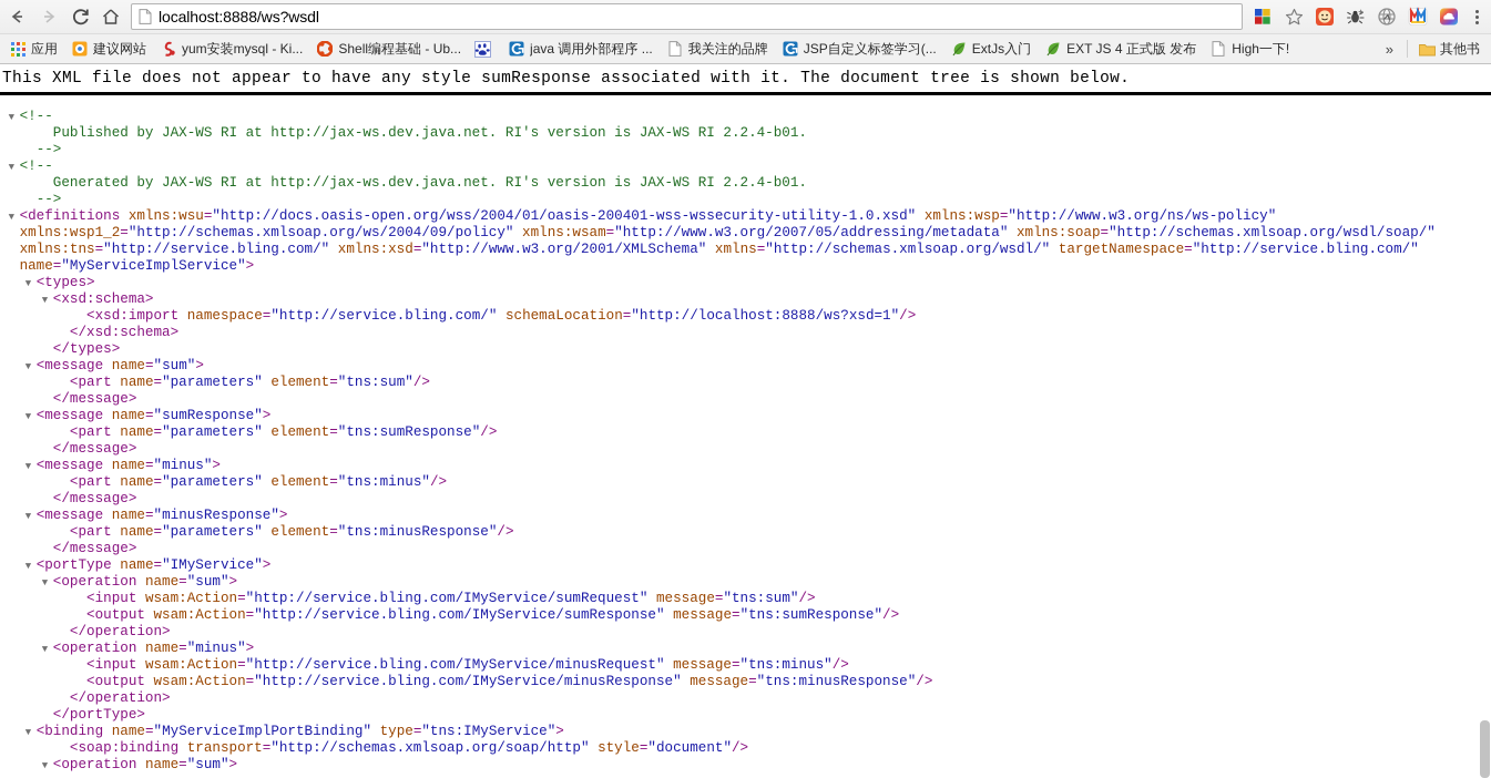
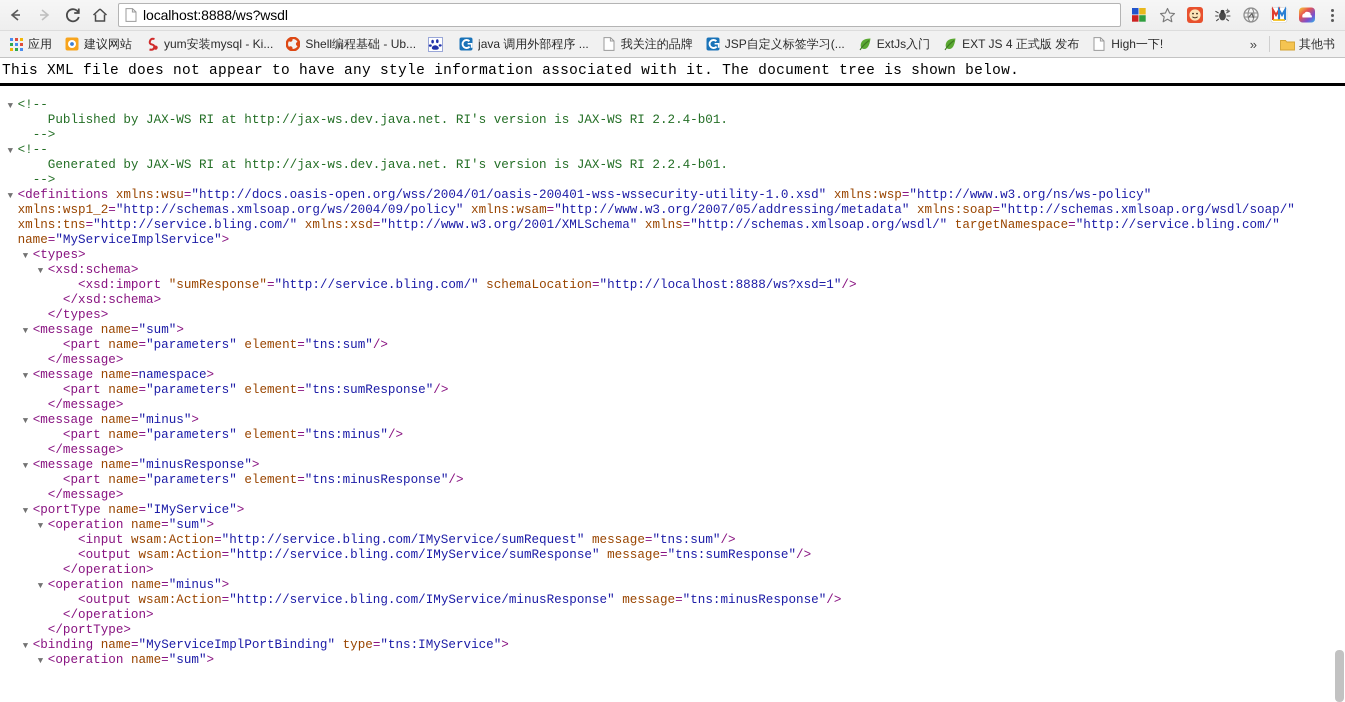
  localhost:8888/ws?wsdl
  应用
  建议网站
  yum安装mysql - Ki...
  Shell编程基础 - Ub...
  java 调用外部程序 ...
  我关注的品牌
  JSP自定义标签学习(...
  ExtJs入门
  EXT JS 4 正式版 发布
  High一下!
  »
  其他书
- This XML file does not appear to have any style sumResponse associated with it. The document tree is shown below.
+ This XML file does not appear to have any style information associated with it. The document tree is shown below.
  ▼ <!--
  Published by JAX-WS RI at http://jax-ws.dev.java.net. RI's version is JAX-WS RI 2.2.4-b01.
  -->
  ▼ <!--
  Generated by JAX-WS RI at http://jax-ws.dev.java.net. RI's version is JAX-WS RI 2.2.4-b01.
  -->
  ▼ <definitions xmlns:wsu="http://docs.oasis-open.org/wss/2004/01/oasis-200401-wss-wssecurity-utility-1.0.xsd" xmlns:wsp="http://www.w3.org/ns/ws-policy"
  xmlns:wsp1_2="http://schemas.xmlsoap.org/ws/2004/09/policy" xmlns:wsam="http://www.w3.org/2007/05/addressing/metadata" xmlns:soap="http://schemas.xmlsoap.org/wsdl/soap/"
  xmlns:tns="http://service.bling.com/" xmlns:xsd="http://www.w3.org/2001/XMLSchema" xmlns="http://schemas.xmlsoap.org/wsdl/" targetNamespace="http://service.bling.com/"
  name="MyServiceImplService">
  ▼ <types>
  ▼ <xsd:schema>
- <xsd:import namespace="http://service.bling.com/" schemaLocation="http://localhost:8888/ws?xsd=1"/>
+ <xsd:import "sumResponse"="http://service.bling.com/" schemaLocation="http://localhost:8888/ws?xsd=1"/>
  </xsd:schema>
  </types>
  ▼ <message name="sum">
  <part name="parameters" element="tns:sum"/>
  </message>
- ▼ <message name="sumResponse">
+ ▼ <message name=namespace>
  <part name="parameters" element="tns:sumResponse"/>
  </message>
  ▼ <message name="minus">
  <part name="parameters" element="tns:minus"/>
  </message>
  ▼ <message name="minusResponse">
  <part name="parameters" element="tns:minusResponse"/>
  </message>
  ▼ <portType name="IMyService">
  ▼ <operation name="sum">
  <input wsam:Action="http://service.bling.com/IMyService/sumRequest" message="tns:sum"/>
  <output wsam:Action="http://service.bling.com/IMyService/sumResponse" message="tns:sumResponse"/>
  </operation>
  ▼ <operation name="minus">
- <input wsam:Action="http://service.bling.com/IMyService/minusRequest" message="tns:minus"/>
  <output wsam:Action="http://service.bling.com/IMyService/minusResponse" message="tns:minusResponse"/>
  </operation>
  </portType>
  ▼ <binding name="MyServiceImplPortBinding" type="tns:IMyService">
- <soap:binding transport="http://schemas.xmlsoap.org/soap/http" style="document"/>
  ▼ <operation name="sum">
